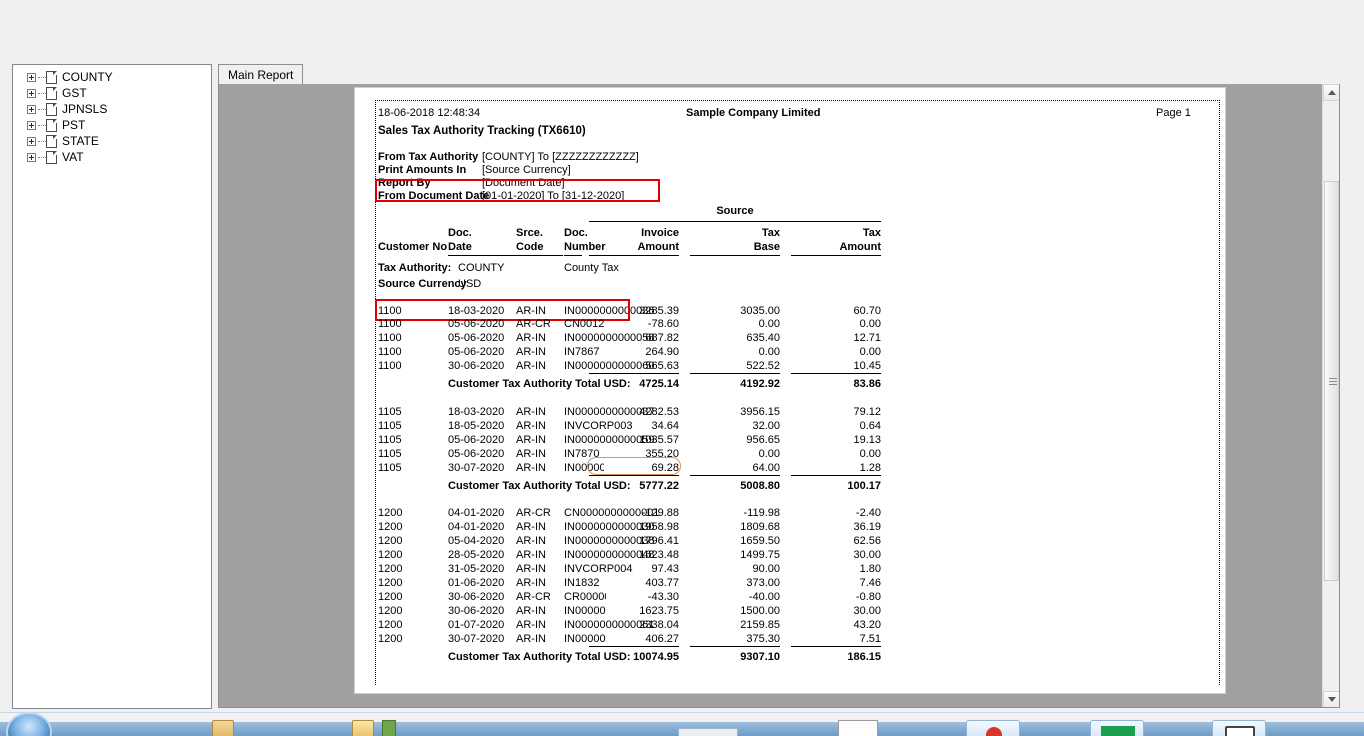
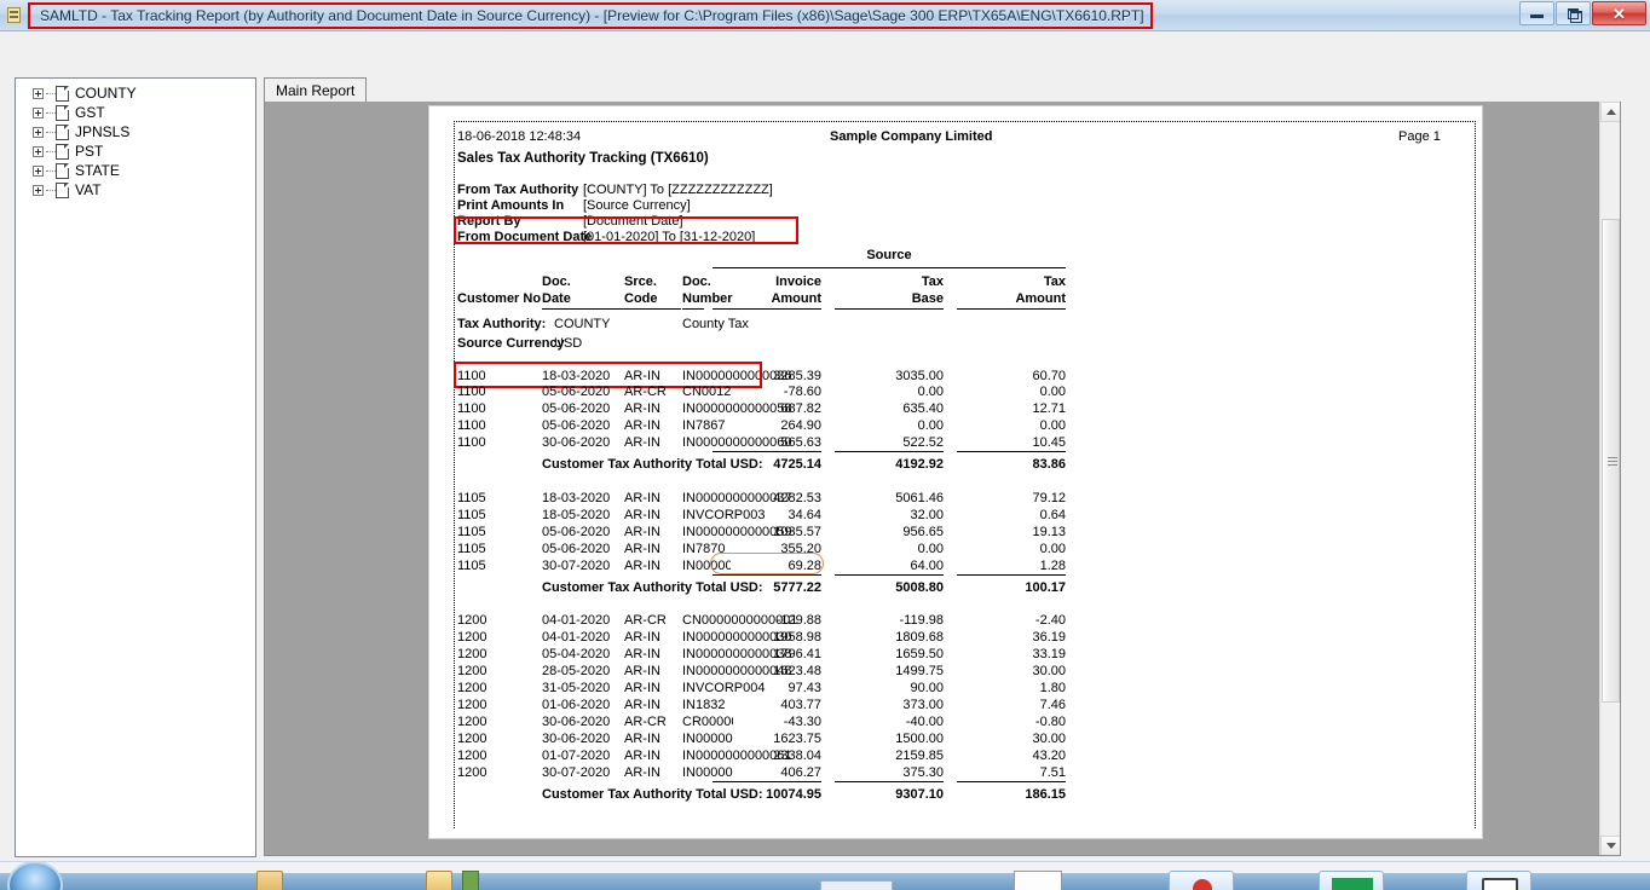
+ SAMLTD - Tax Tracking Report (by Authority and Document Date in Source Currency) - [Preview for C:\Program Files (x86)\Sage\Sage 300 ERP\TX65A\ENG\TX6610.RPT]
+ ✕
  COUNTY
  GST
  JPNSLS
  PST
  STATE
  VAT
  Main Report
  18-06-2018 12:48:34
  Sample Company Limited
  Page 1
  Sales Tax Authority Tracking (TX6610)
  From Tax Authority
  [COUNTY] To [ZZZZZZZZZZZZ]
  Print Amounts In
  [Source Currency]
  Report By
  [Document Date]
  From Document Date
  [01-01-2020] To [31-12-2020]
  Source
  Doc.
  Srce.
  Doc.
  Invoice
  Tax
  Tax
  Customer No
  Date
  Code
  Number
  Amount
  Base
  Amount
  Tax Authority:
  COUNTY
  County Tax
  Source Currency
  USD
  1100
  18-03-2020
  AR-IN
  IN0000000000036
  3285.39
  3035.00
  60.70
  1100
  05-06-2020
  AR-CR
  CN0012
  -78.60
  0.00
  0.00
  1100
  05-06-2020
  AR-IN
  IN0000000000058
  687.82
  635.40
  12.71
  1100
  05-06-2020
  AR-IN
  IN7867
  264.90
  0.00
  0.00
  1100
  30-06-2020
  AR-IN
  IN0000000000060
  565.63
  522.52
  10.45
  Customer Tax Authority Total USD:
  4725.14
  4192.92
  83.86
  1105
  18-03-2020
  AR-IN
  IN0000000000037
  4282.53
- 3956.15
+ 5061.46
  79.12
  1105
  18-05-2020
  AR-IN
  INVCORP003
  34.64
  32.00
  0.64
  1105
  05-06-2020
  AR-IN
  IN0000000000059
  1035.57
  956.65
  19.13
  1105
  05-06-2020
  AR-IN
  IN7870
  355.20
  0.00
  0.00
  1105
  30-07-2020
  AR-IN
  69.28
  64.00
  1.28
  Customer Tax Authority Total USD:
  5777.22
  5008.80
  100.17
  1200
  04-01-2020
  AR-CR
  CN0000000000001
  -129.88
  -119.98
  -2.40
  1200
  04-01-2020
  AR-IN
  IN0000000000030
  1958.98
  1809.68
  36.19
  1200
  05-04-2020
  AR-IN
  IN0000000000038
  1796.41
  1659.50
- 62.56
+ 33.19
  1200
  28-05-2020
  AR-IN
  IN0000000000048
  1623.48
  1499.75
  30.00
  1200
  31-05-2020
  AR-IN
  INVCORP004
  97.43
  90.00
  1.80
  1200
  01-06-2020
  AR-IN
  IN1832
  403.77
  373.00
  7.46
  1200
  30-06-2020
  AR-CR
  -43.30
  -40.00
  -0.80
  1200
  30-06-2020
  AR-IN
  1623.75
  1500.00
  30.00
  1200
  01-07-2020
  AR-IN
  IN0000000000061
  2338.04
  2159.85
  43.20
  1200
  30-07-2020
  AR-IN
  406.27
  375.30
  7.51
  Customer Tax Authority Total USD:
  10074.95
  9307.10
  186.15
